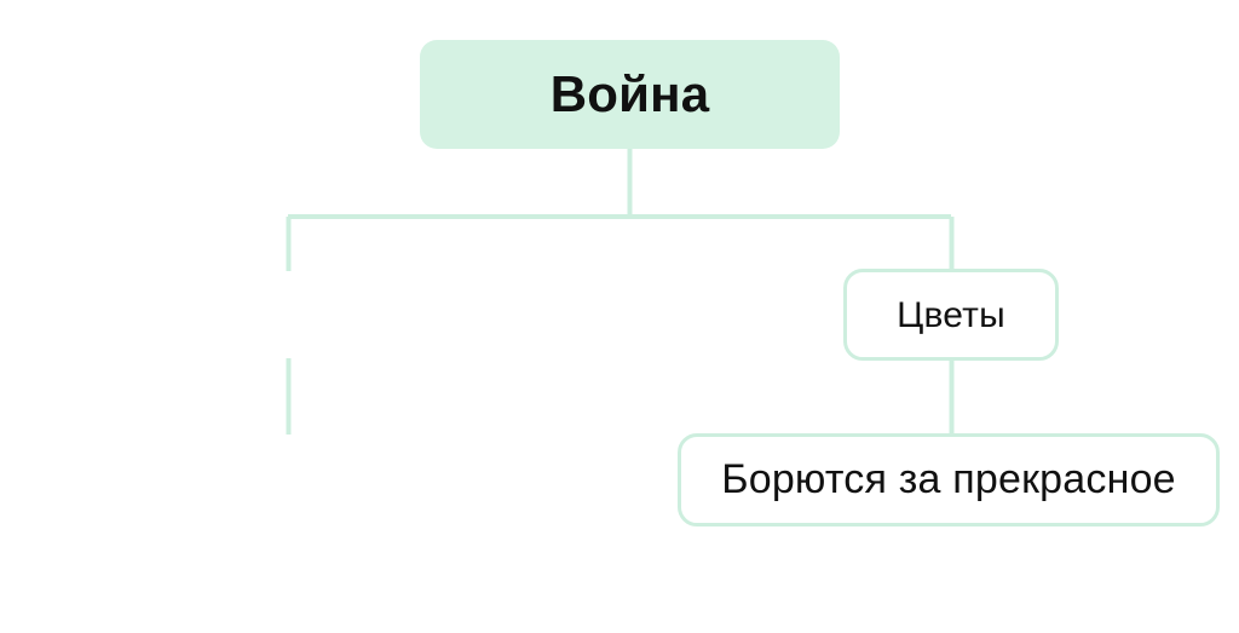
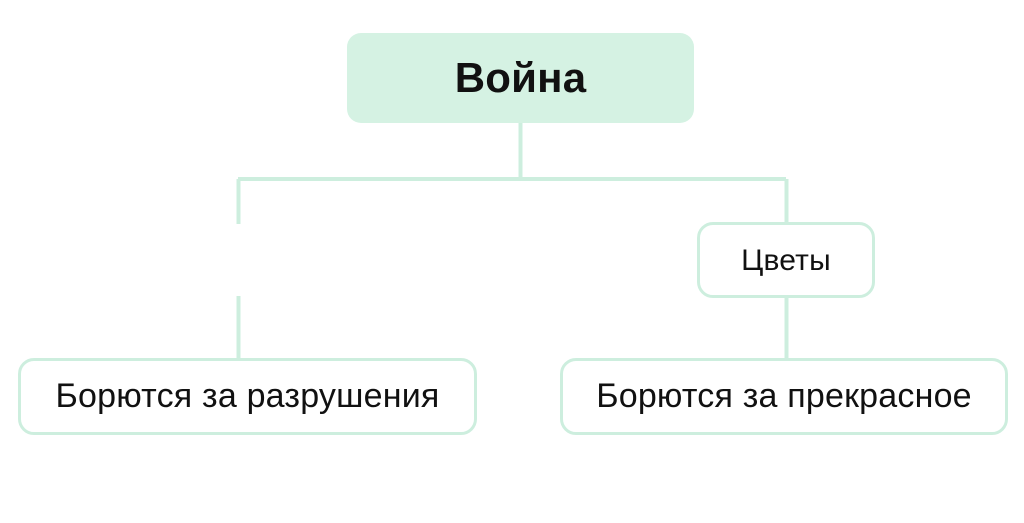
  Война
  Цветы
+ Борются за разрушения
  Борются за прекрасное
